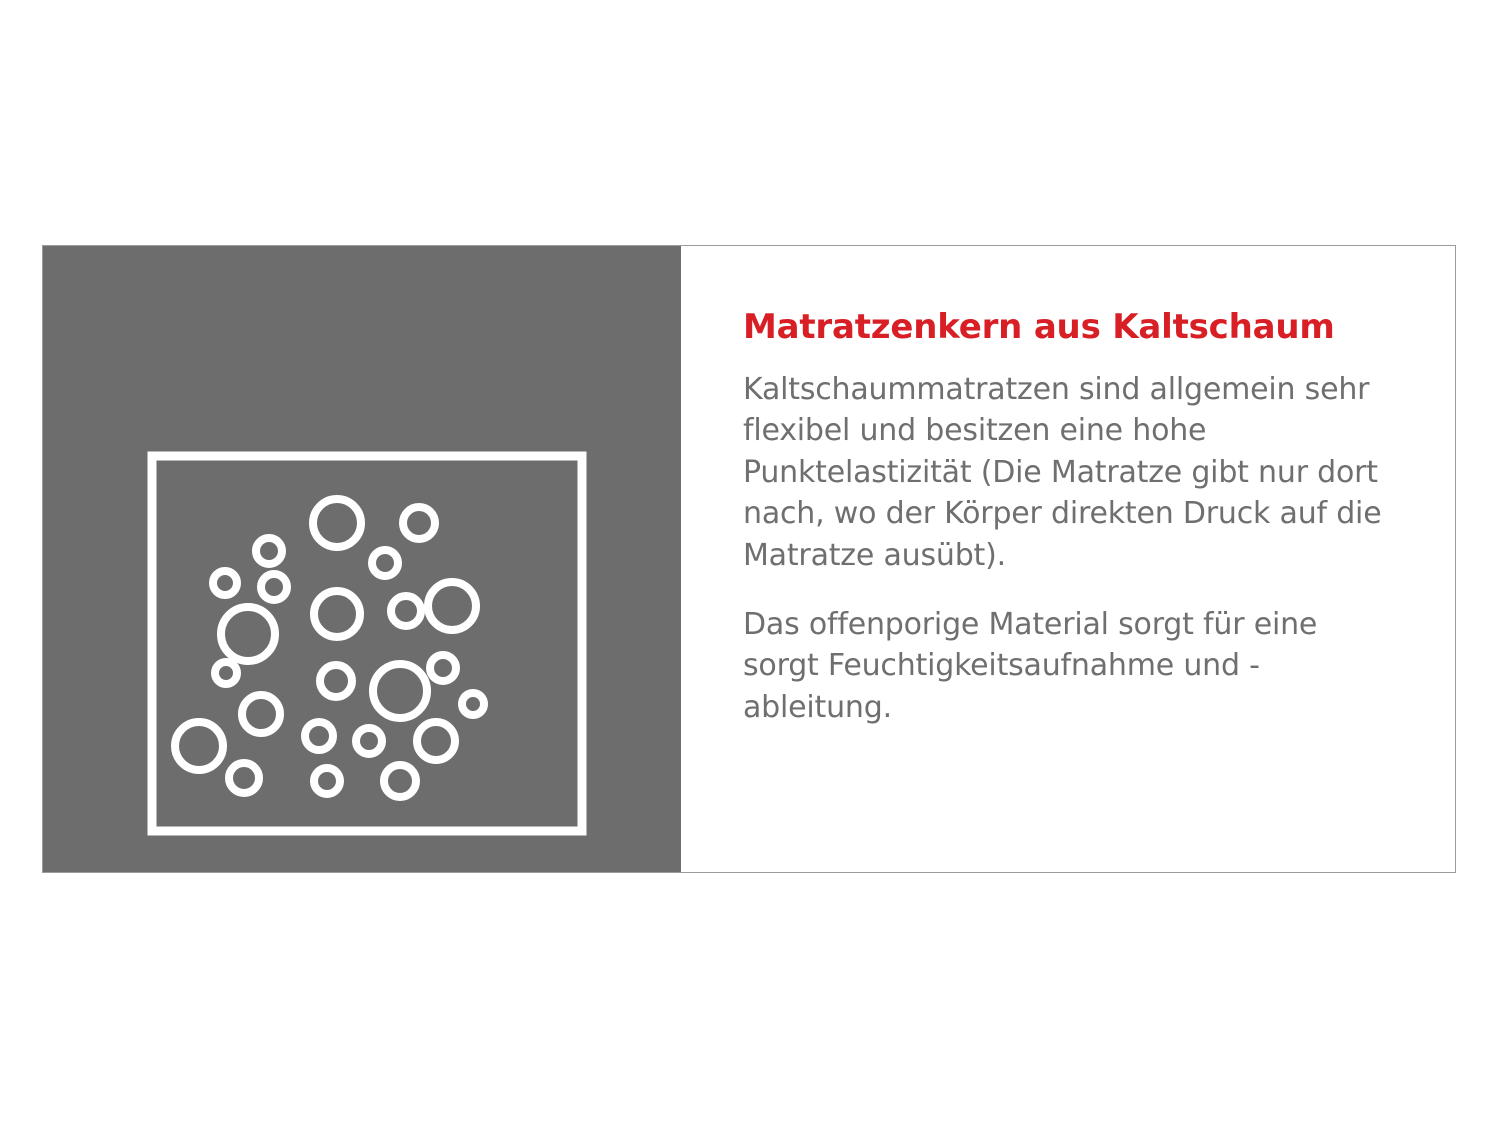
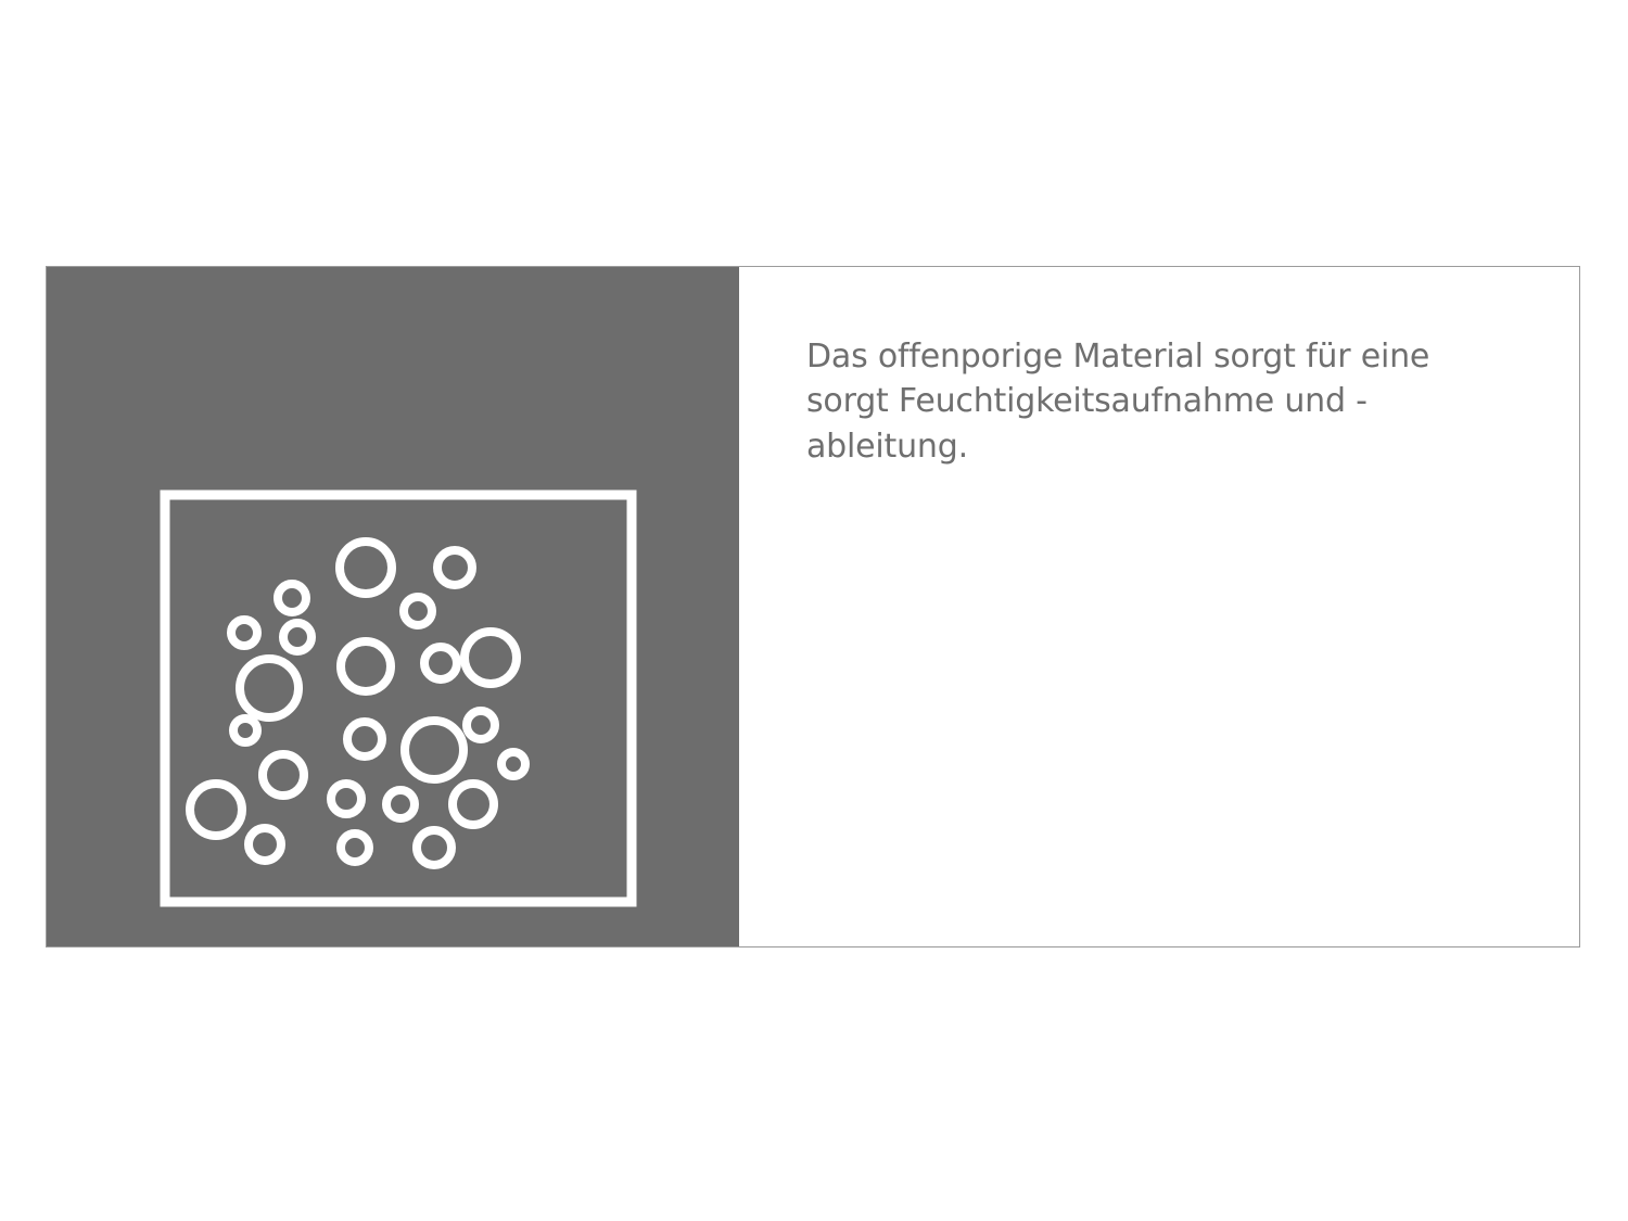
- Matratzenkern aus Kaltschaum
- Kaltschaummatratzen sind allgemein sehr flexibel und besitzen eine hohe Punktelastizität (Die Matratze gibt nur dort nach, wo der Körper direkten Druck auf die Matratze ausübt).
  Das offenporige Material sorgt für eine sorgt Feuchtigkeitsaufnahme und -ableitung.
